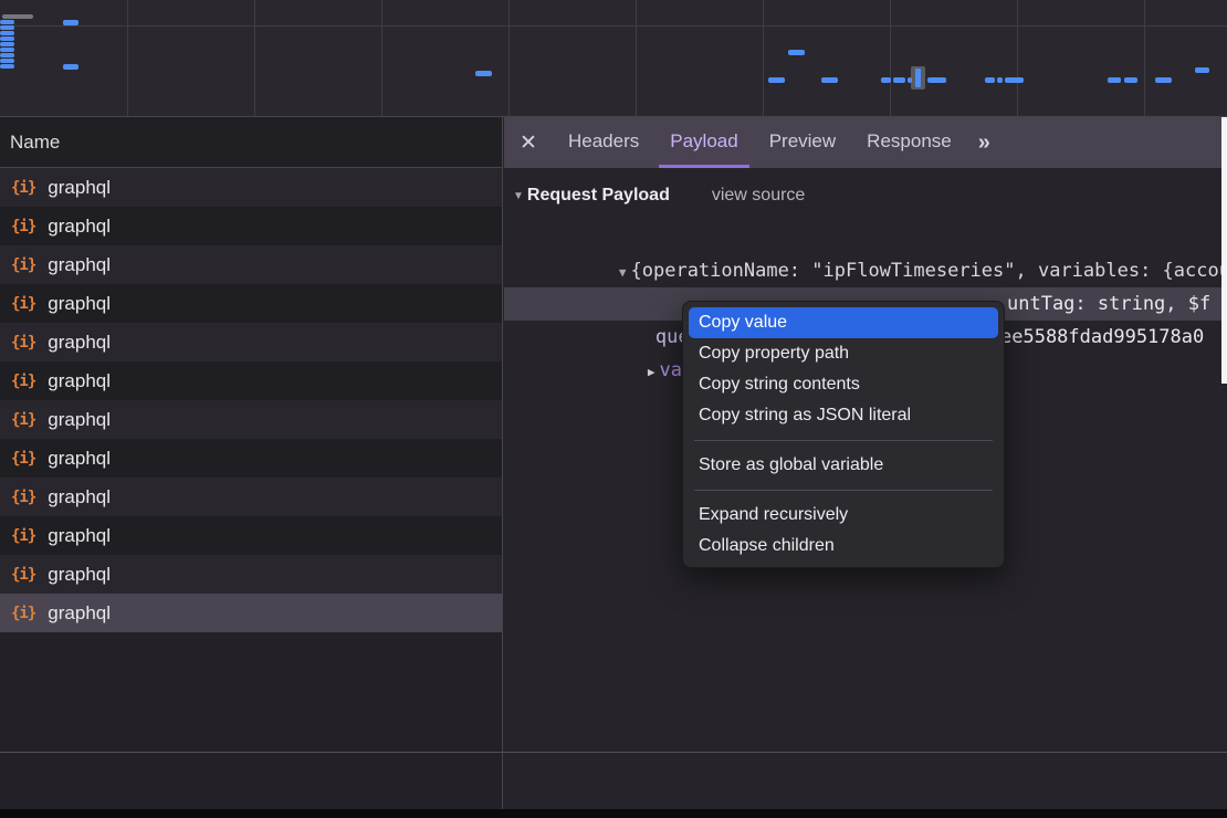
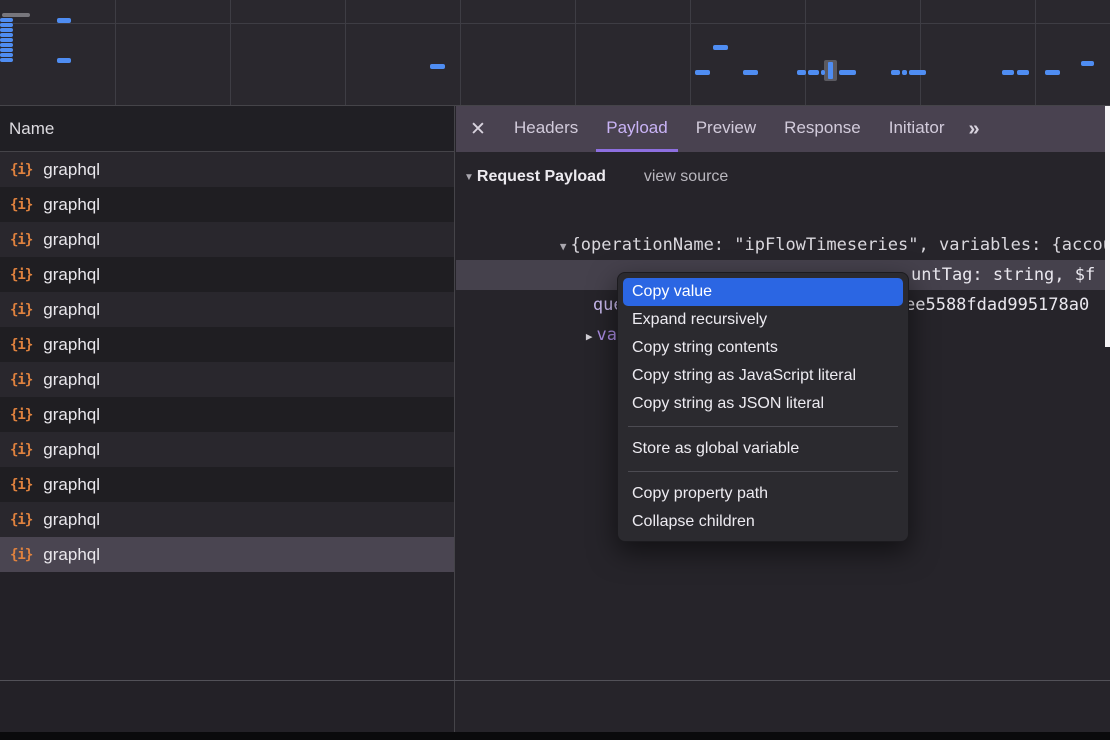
  Name
  ✕
  Headers
  Payload
  Preview
  Response
+ Initiator
  »
  {i}
  graphql
  {i}
  graphql
  {i}
  graphql
  {i}
  graphql
  {i}
  graphql
  {i}
  graphql
  {i}
  graphql
  {i}
  graphql
  {i}
  graphql
  {i}
  graphql
  {i}
  graphql
  {i}
  graphql
  ▼
  Request Payload
  view source
  ▼ {operationName: "ipFlowTimeseries", variables: {acco
  untTag: string, $f
  ee5588fdad995178a0
  Copy value
- Copy property path
+ Expand recursively
  Copy string contents
+ Copy string as JavaScript literal
  Copy string as JSON literal
  Store as global variable
- Expand recursively
+ Copy property path
  Collapse children
